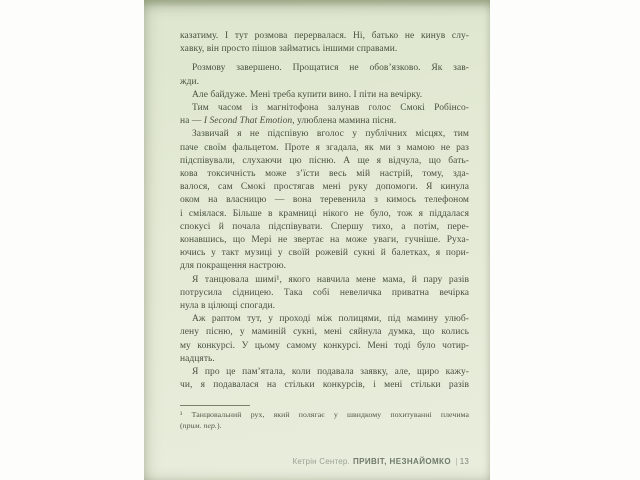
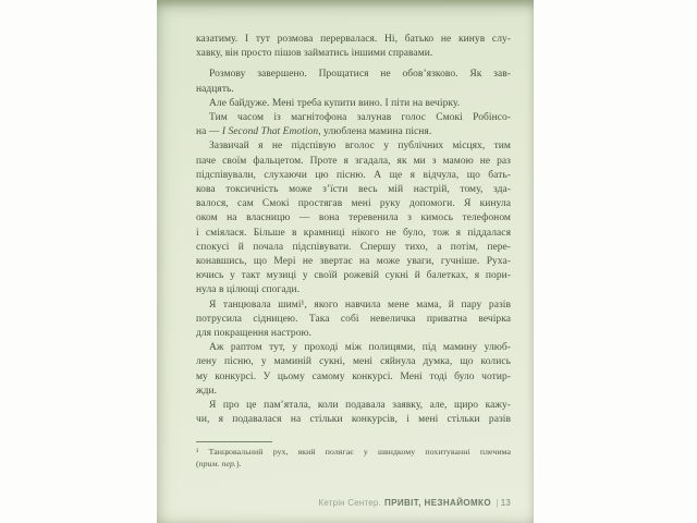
  казатиму. І тут розмова перервалася. Ні, батько не кинув слу-
  хавку, він просто пішов займатись іншими справами.
  Розмову завершено. Прощатися не обов’язково. Як зав-
- жди.
+ надцять.
  Але байдуже. Мені треба купити вино. І піти на вечірку.
  Тим часом із магнітофона залунав голос Смокі Робінсо-
  на — I Second That Emotion, улюблена мамина пісня.
  Зазвичай я не підспівую вголос у публічних місцях, тим
  паче своїм фальцетом. Проте я згадала, як ми з мамою не раз
  підспівували, слухаючи цю пісню. А ще я відчула, що бать-
  кова токсичність може з’їсти весь мій настрій, тому, зда-
  валося, сам Смокі простягав мені руку допомоги. Я кинула
  оком на власницю — вона теревенила з кимось телефоном
  і сміялася. Більше в крамниці нікого не було, тож я піддалася
  спокусі й почала підспівувати. Спершу тихо, а потім, пере-
  конавшись, що Мері не звертає на може уваги, гучніше. Руха-
  ючись у такт музиці у своїй рожевій сукні й балетках, я пори-
- для покращення настрою.
+ нула в цілющі спогади.
  Я танцювала шимі¹, якого навчила мене мама, й пару разів
  потрусила сідницею. Така собі невеличка приватна вечірка
- нула в цілющі спогади.
+ для покращення настрою.
  Аж раптом тут, у проході між полицями, під мамину улюб-
  лену пісню, у маминій сукні, мені сяйнула думка, що колись
  му конкурсі. У цьому самому конкурсі. Мені тоді було чотир-
- надцять.
+ жди.
  Я про це пам’ятала, коли подавала заявку, але, щиро кажу-
  чи, я подавалася на стільки конкурсів, і мені стільки разів
  ¹ Танцювальний рух, який полягає у швидкому похитуванні плечима
  (прим. пер.).
  Кетрін Сентер. ПРИВІТ, НЕЗНАЙОМКО | 13
